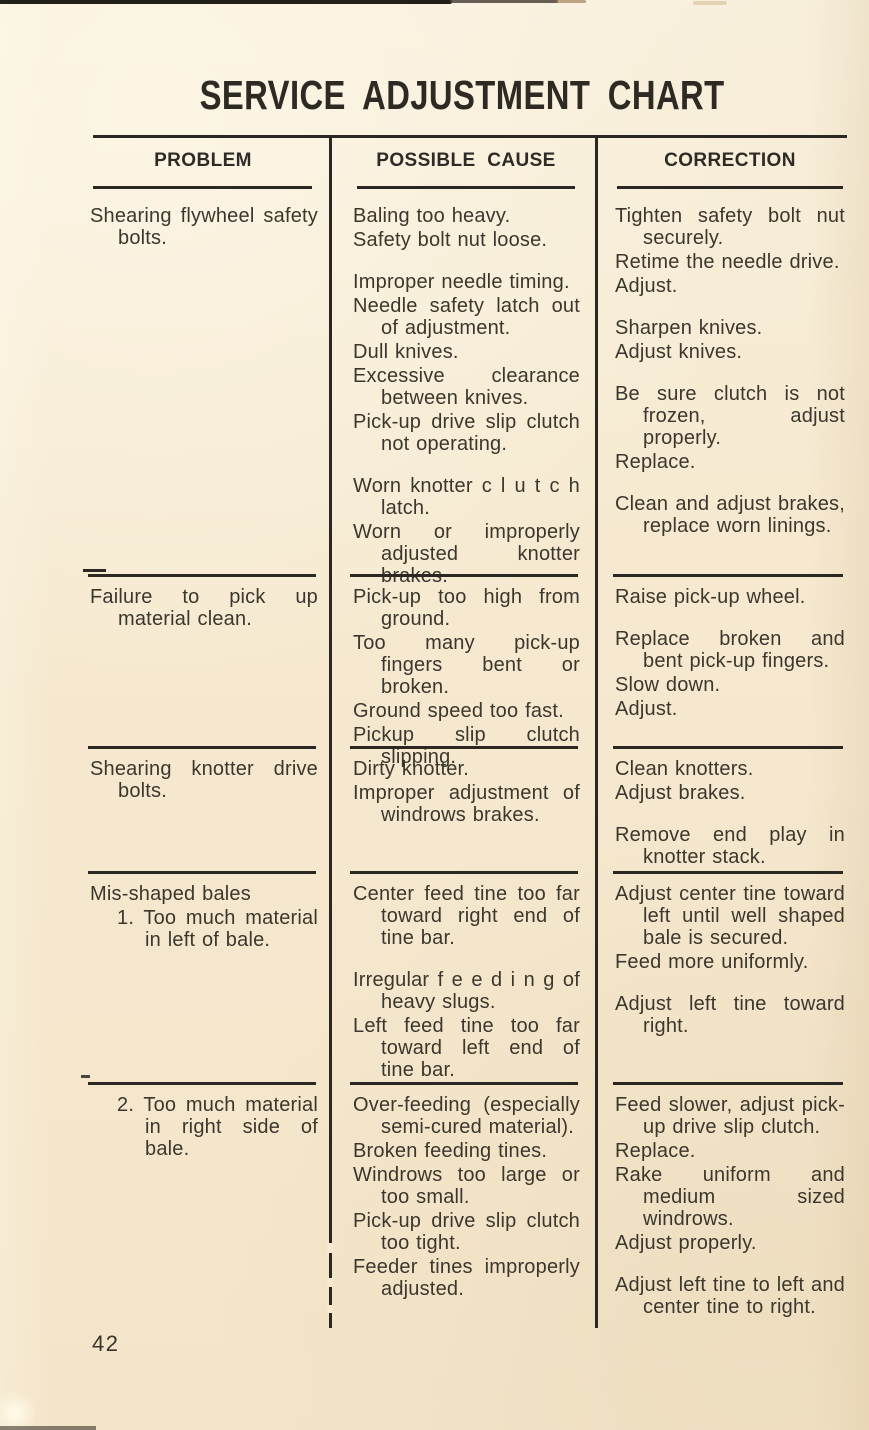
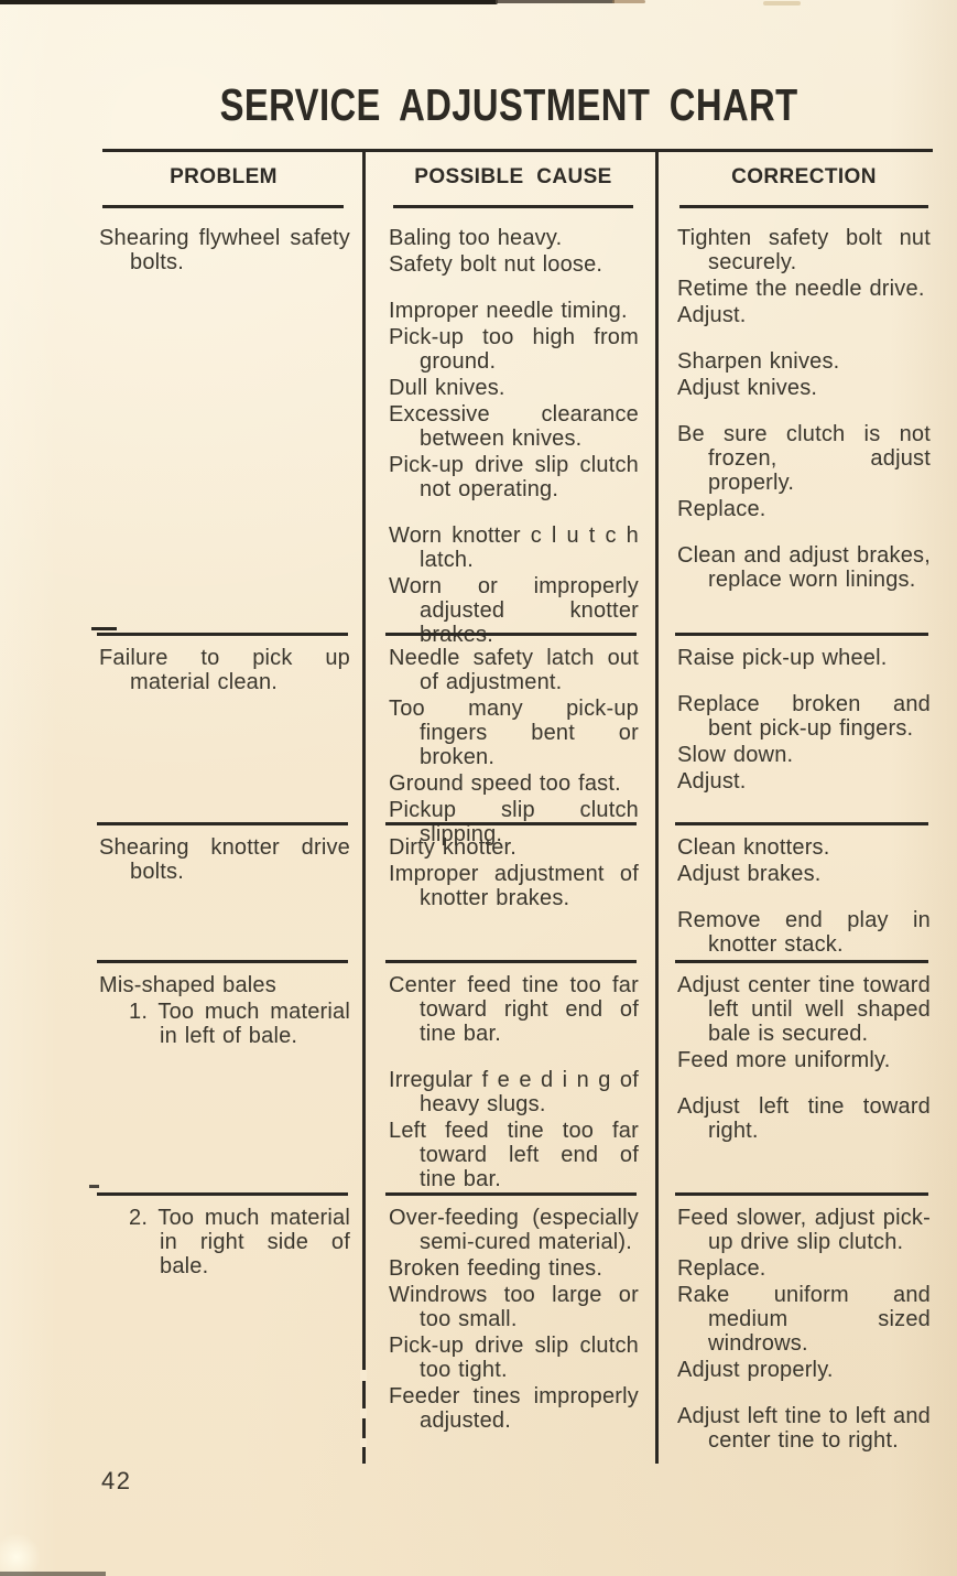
  SERVICE ADJUSTMENT CHART
  PROBLEM
  POSSIBLE CAUSE
  CORRECTION
  Shearing flywheel safety bolts.
  Baling too heavy.
  Safety bolt nut loose.
  Improper needle timing.
- Needle safety latch out of adjustment.
+ Pick-up too high from ground.
  Dull knives.
  Excessive clearance between knives.
  Pick-up drive slip clutch not operating.
  Worn knotter c l u t c h latch.
  Worn or improperly adjusted knotter
  Tighten safety bolt nut securely.
  Retime the needle drive.
  Adjust.
  Sharpen knives.
  Adjust knives.
  Be sure clutch is not frozen, adjust properly.
  Replace.
  Clean and adjust brakes, replace worn linings.
  Failure to pick up material clean.
- Pick-up too high from ground.
+ Needle safety latch out of adjustment.
  Too many pick-up fingers bent or broken.
  Ground speed too fast.
  Raise pick-up wheel.
  Replace broken and bent pick-up fingers.
  Slow down.
  Adjust.
  Shearing knotter drive bolts.
  Dirty knotter.
- Improper adjustment of windrows brakes.
+ Improper adjustment of knotter brakes.
  Clean knotters.
  Adjust brakes.
  Remove end play in knotter stack.
  Mis-shaped bales
  1. Too much material in left of bale.
  Center feed tine too far toward right end of tine bar.
  Irregular f e e d i n g of heavy slugs.
  Left feed tine too far toward left end of tine bar.
  Adjust center tine toward left until well shaped bale is secured.
  Feed more uniformly.
  Adjust left tine toward right.
  2. Too much material in right side of bale.
  Over-feeding (especially semi-cured material).
  Broken feeding tines.
  Windrows too large or too small.
  Pick-up drive slip clutch too tight.
  Feeder tines improperly adjusted.
  Feed slower, adjust pick-up drive slip clutch.
  Replace.
  Rake uniform and medium sized windrows.
  Adjust properly.
  Adjust left tine to left and center tine to right.
  42
